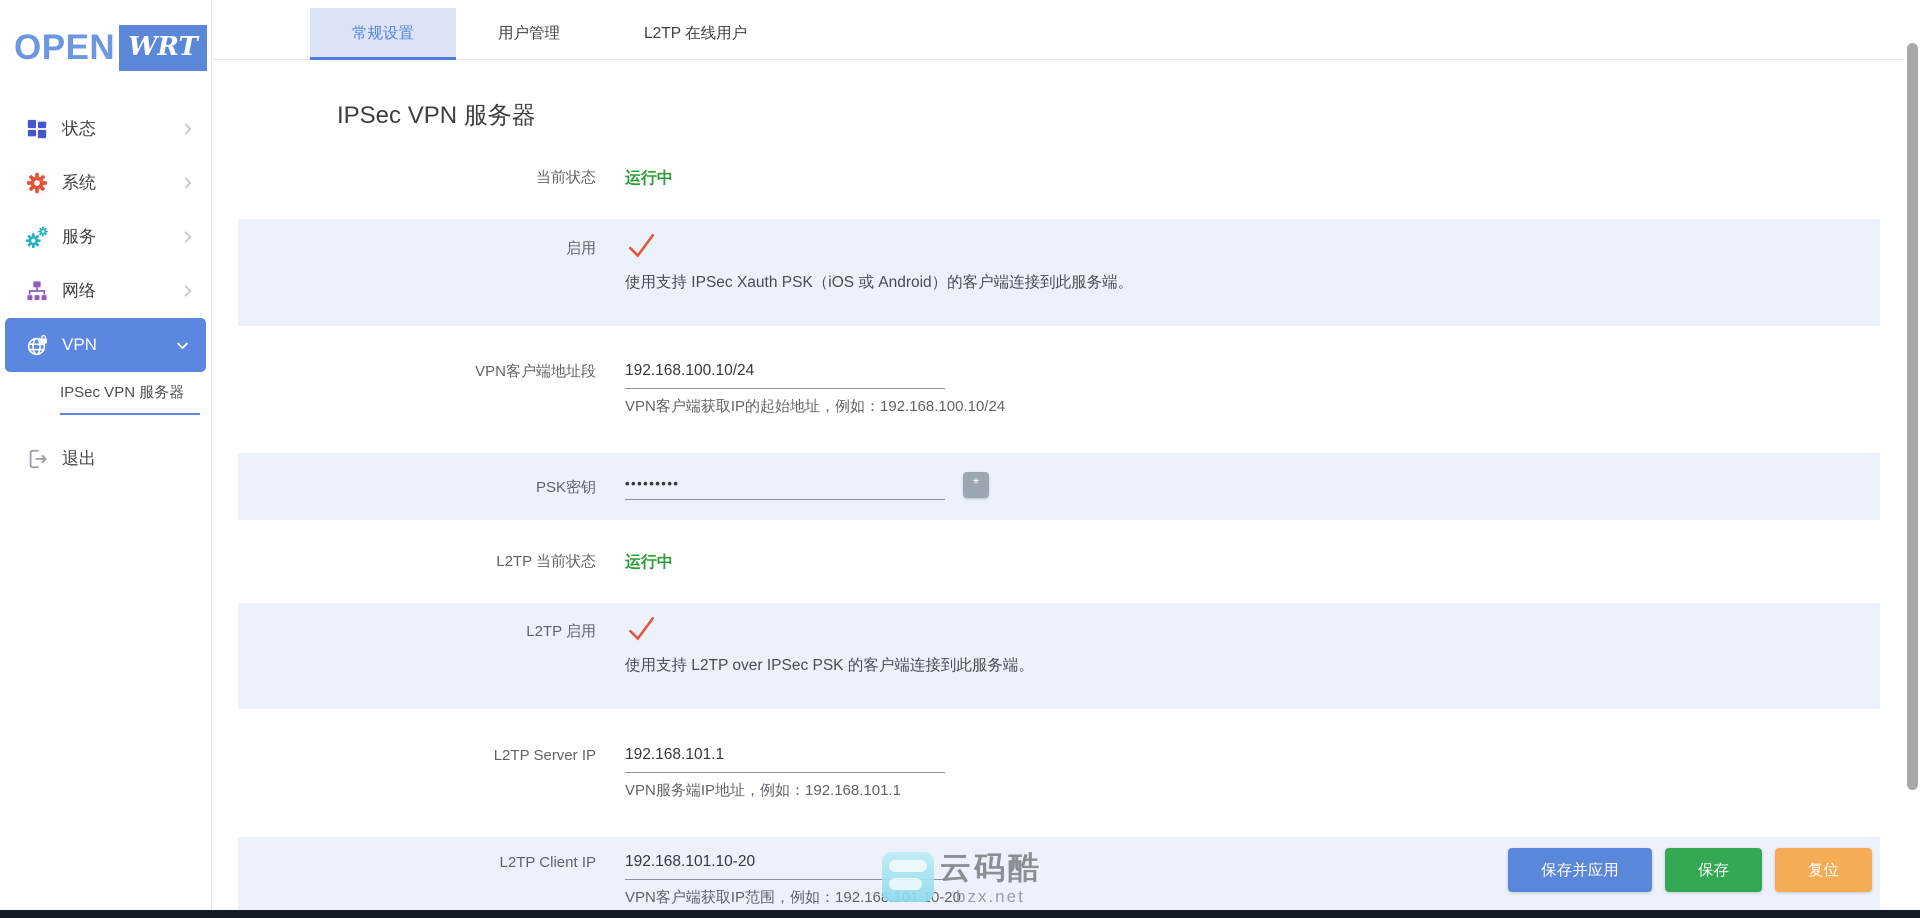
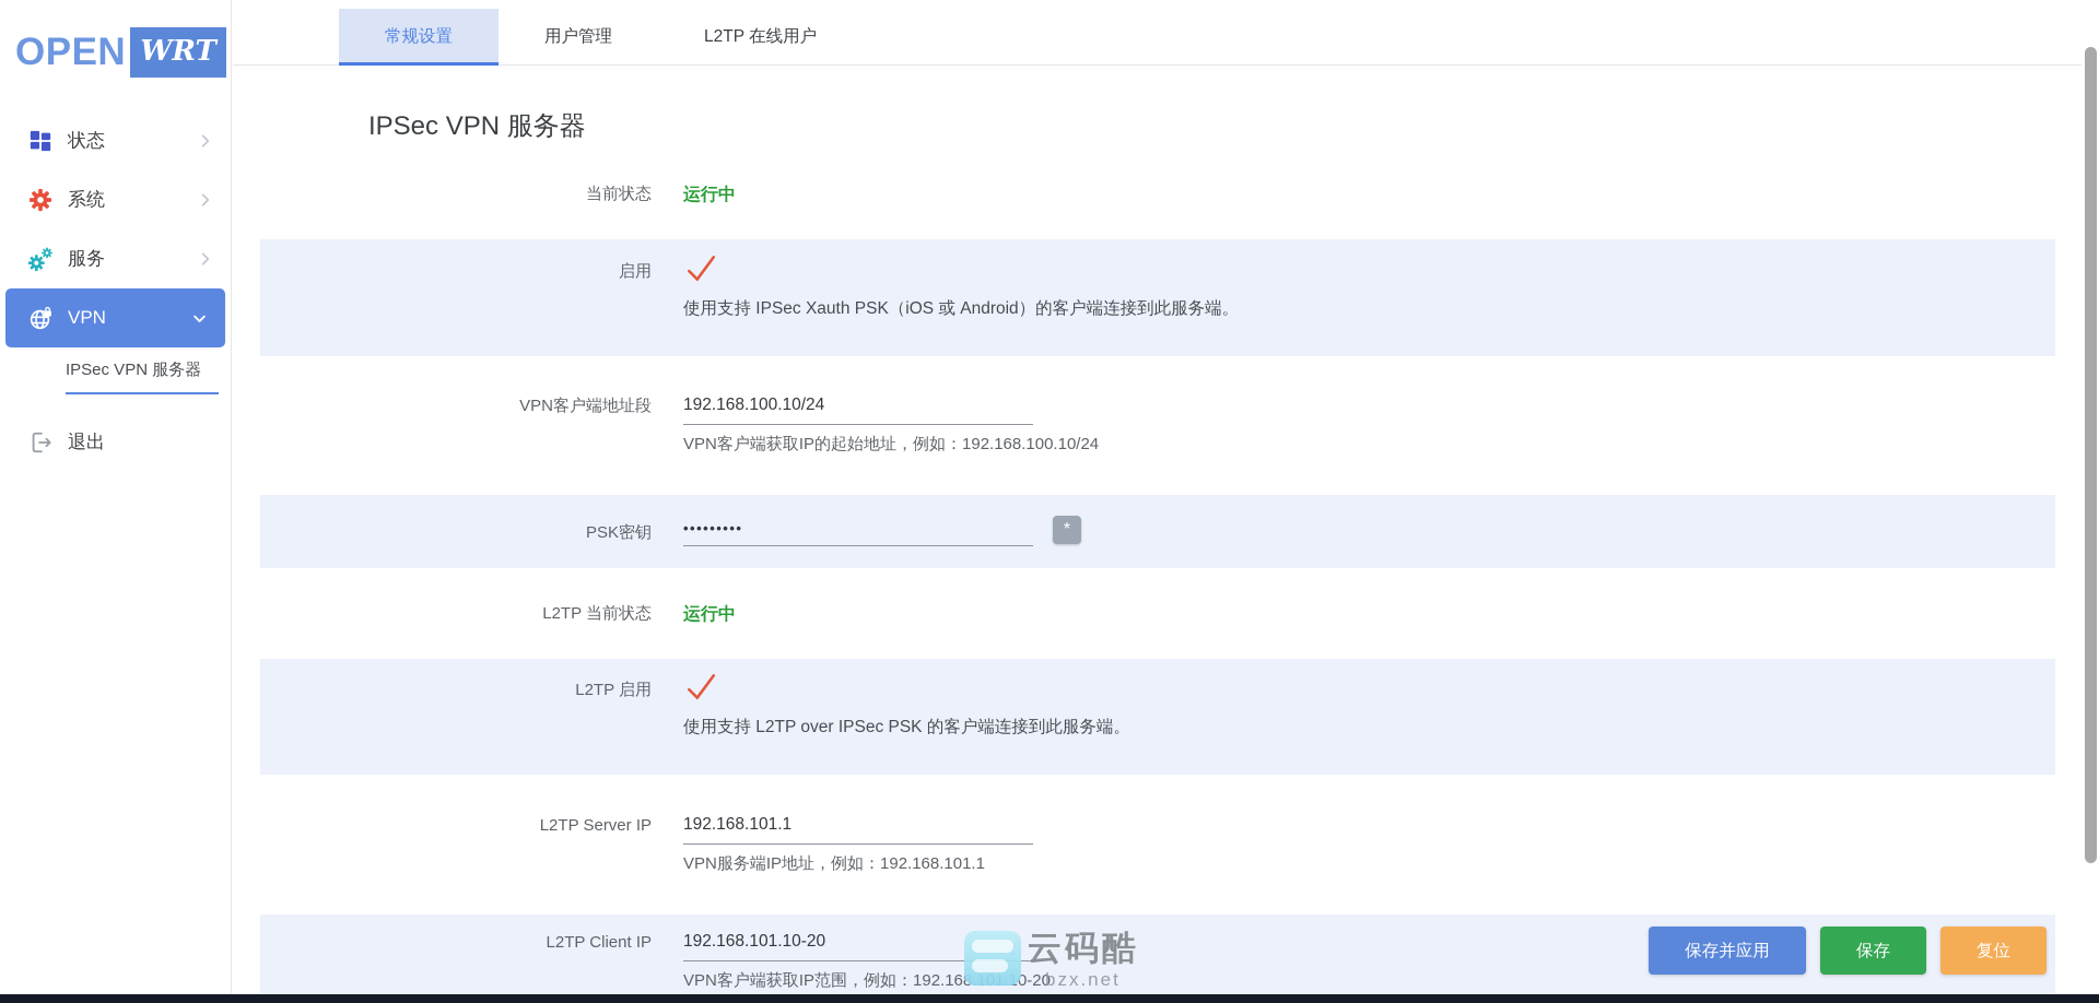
  OPEN
  WRT
  状态
  系统
  服务
- 网络
  VPN
  IPSec VPN 服务器
  退出
  常规设置
  用户管理
  L2TP 在线用户
  IPSec VPN 服务器
  当前状态
  运行中
  启用
  使用支持 IPSec Xauth PSK（iOS 或 Android）的客户端连接到此服务端。
  VPN客户端地址段
  192.168.100.10/24
  VPN客户端获取IP的起始地址，例如：192.168.100.10/24
  PSK密钥
  •••••••••
  *
  L2TP 当前状态
  运行中
  L2TP 启用
  使用支持 L2TP over IPSec PSK 的客户端连接到此服务端。
  L2TP Server IP
  192.168.101.1
  VPN服务端IP地址，例如：192.168.101.1
  L2TP Client IP
  192.168.101.10-20
  VPN客户端获取IP范围，例如：192.160-20
  保存并应用
  保存
  复位
  云码酷
  bzx.net
